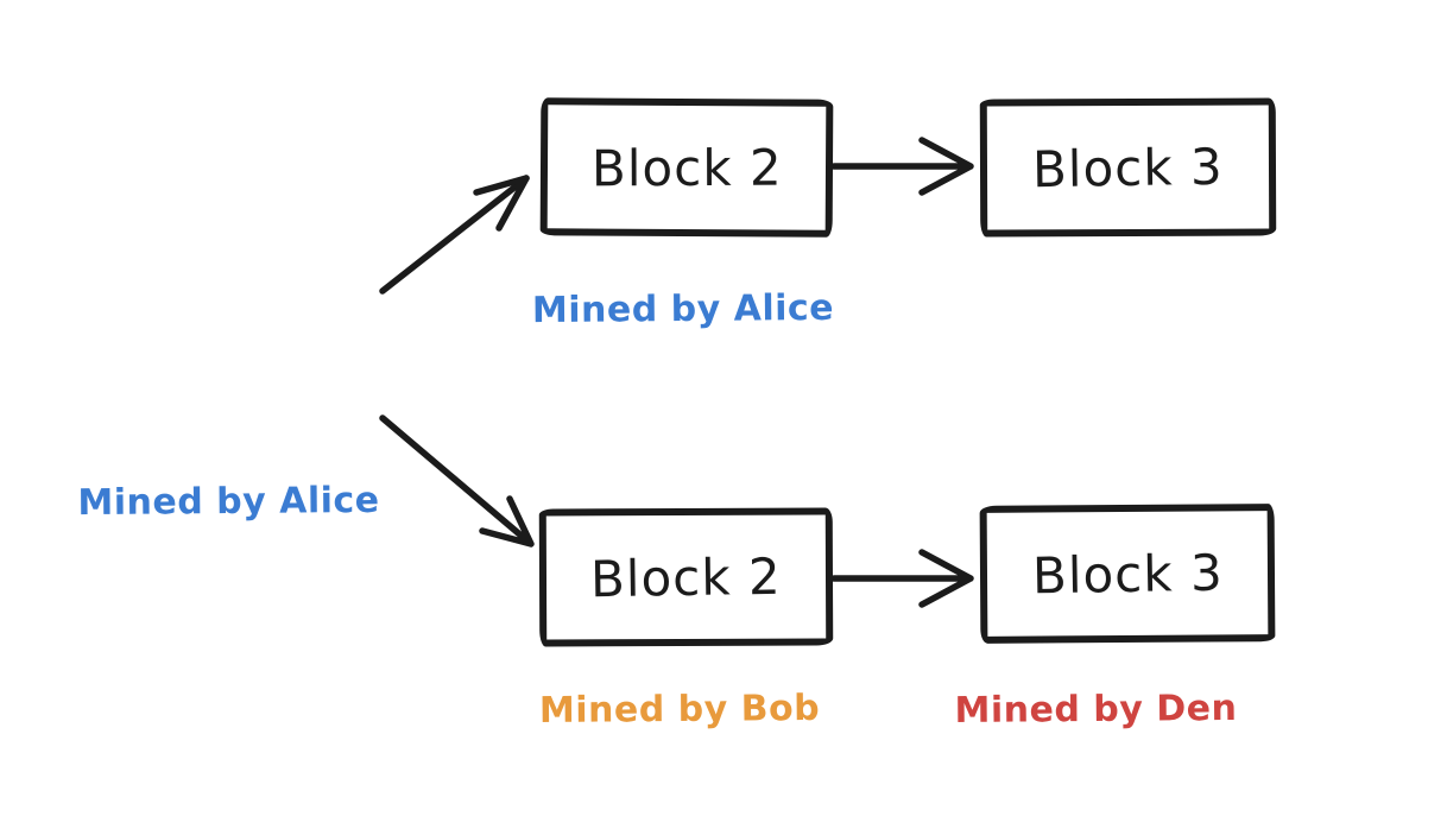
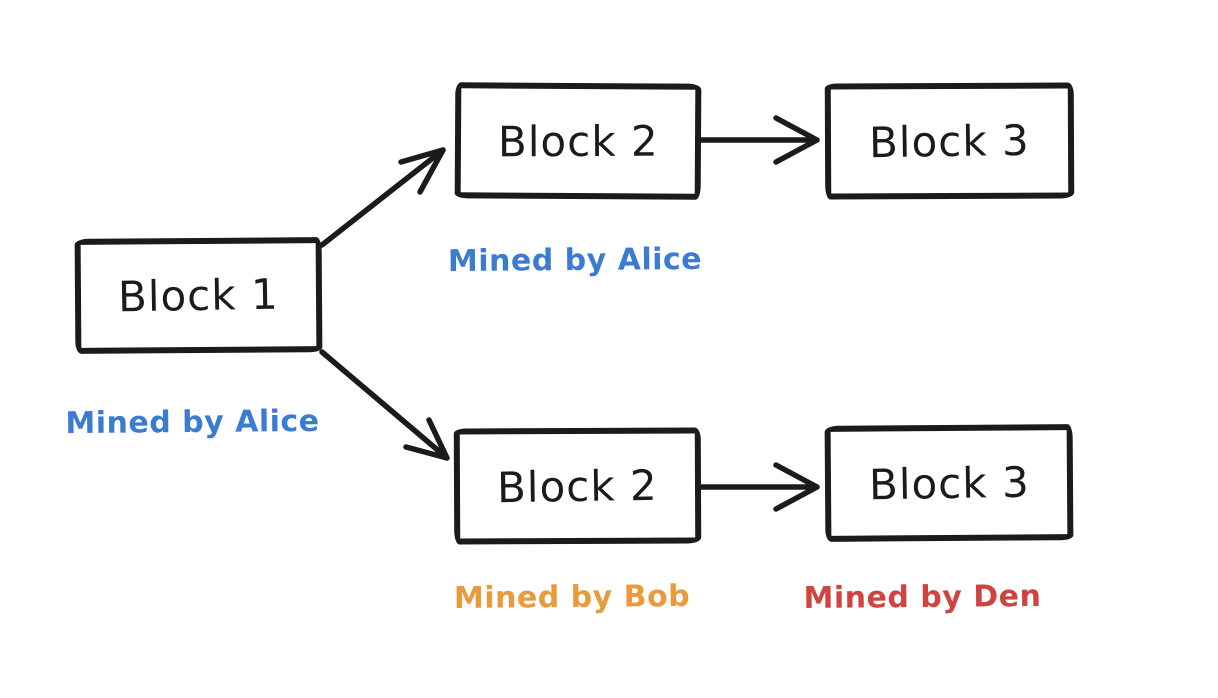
+ Block 1
  Mined by Alice
  Block 2
  Mined by Alice
  Block 3
  Block 2
  Mined by Bob
  Block 3
  Mined by Den
